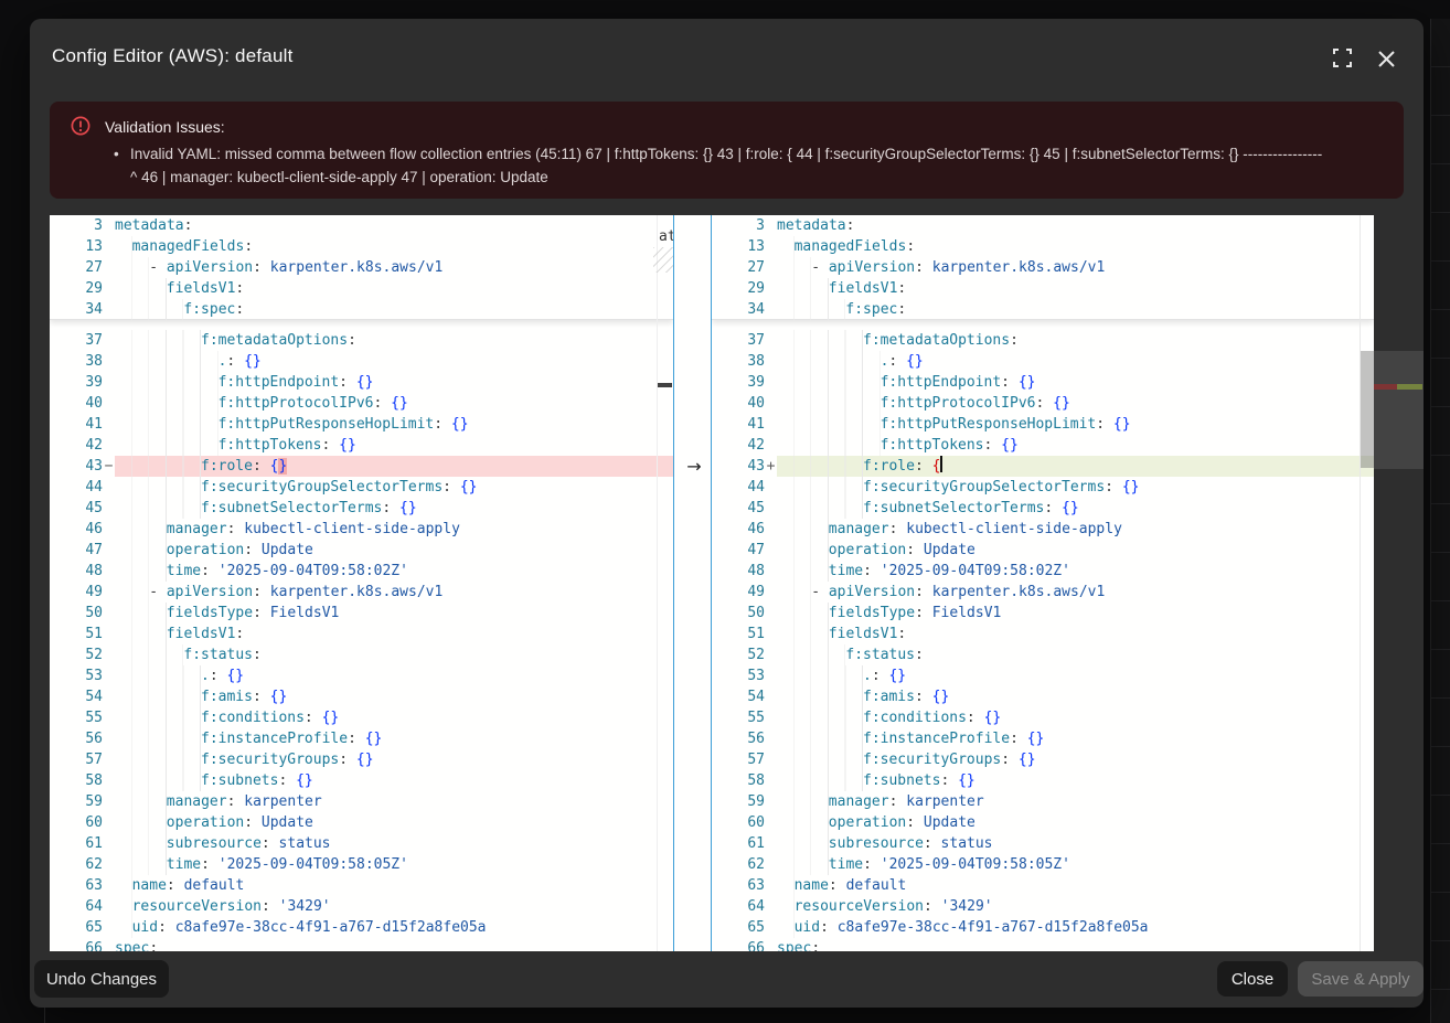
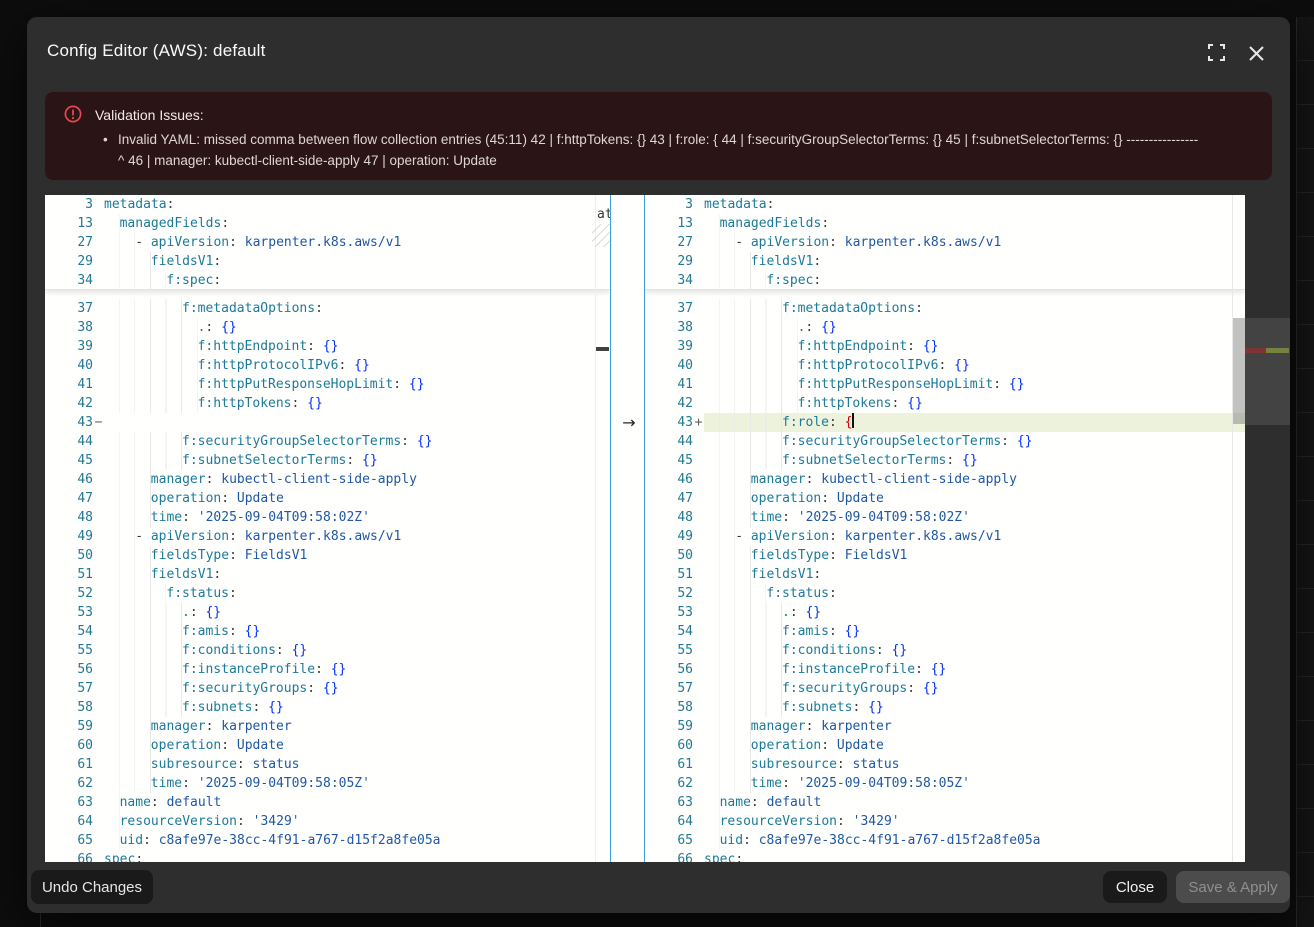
  Config Editor (AWS): default
  Validation Issues:
  •
- Invalid YAML: missed comma between flow collection entries (45:11) 67 | f:httpTokens: {} 43 | f:role: { 44 | f:securityGroupSelectorTerms: {} 45 | f:subnetSelectorTerms: {} ----------------
+ Invalid YAML: missed comma between flow collection entries (45:11) 42 | f:httpTokens: {} 43 | f:role: { 44 | f:securityGroupSelectorTerms: {} 45 | f:subnetSelectorTerms: {} ----------------
  ^ 46 | manager: kubectl-client-side-apply 47 | operation: Update
  37
  f:metadataOptions:
  38
  .: {}
  39
  f:httpEndpoint: {}
  40
  f:httpProtocolIPv6: {}
  41
  f:httpPutResponseHopLimit: {}
  42
  f:httpTokens: {}
  43
  −
- f:role: {}
  44
  f:securityGroupSelectorTerms: {}
  45
  f:subnetSelectorTerms: {}
  46
  manager: kubectl-client-side-apply
  47
  operation: Update
  48
  time: '2025-09-04T09:58:02Z'
  49
  - apiVersion: karpenter.k8s.aws/v1
  50
  fieldsType: FieldsV1
  51
  fieldsV1:
  52
  f:status:
  53
  .: {}
  54
  f:amis: {}
  55
  f:conditions: {}
  56
  f:instanceProfile: {}
  57
  f:securityGroups: {}
  58
  f:subnets: {}
  59
  manager: karpenter
  60
  operation: Update
  61
  subresource: status
  62
  time: '2025-09-04T09:58:05Z'
  63
  name: default
  64
  resourceVersion: '3429'
  65
  uid: c8afe97e-38cc-4f91-a767-d15f2a8fe05a
  66
  spec:
  3
  metadata:
  13
  managedFields:
  27
  - apiVersion: karpenter.k8s.aws/v1
  29
  fieldsV1:
  34
  f:spec:
  at
  →
  37
  f:metadataOptions:
  38
  .: {}
  39
  f:httpEndpoint: {}
  40
  f:httpProtocolIPv6: {}
  41
  f:httpPutResponseHopLimit: {}
  42
  f:httpTokens: {}
  43
  +
  f:role: {
  44
  f:securityGroupSelectorTerms: {}
  45
  f:subnetSelectorTerms: {}
  46
  manager: kubectl-client-side-apply
  47
  operation: Update
  48
  time: '2025-09-04T09:58:02Z'
  49
  - apiVersion: karpenter.k8s.aws/v1
  50
  fieldsType: FieldsV1
  51
  fieldsV1:
  52
  f:status:
  53
  .: {}
  54
  f:amis: {}
  55
  f:conditions: {}
  56
  f:instanceProfile: {}
  57
  f:securityGroups: {}
  58
  f:subnets: {}
  59
  manager: karpenter
  60
  operation: Update
  61
  subresource: status
  62
  time: '2025-09-04T09:58:05Z'
  63
  name: default
  64
  resourceVersion: '3429'
  65
  uid: c8afe97e-38cc-4f91-a767-d15f2a8fe05a
  66
  spec:
  3
  metadata:
  13
  managedFields:
  27
  - apiVersion: karpenter.k8s.aws/v1
  29
  fieldsV1:
  34
  f:spec:
  Undo Changes
  Close
  Save & Apply
